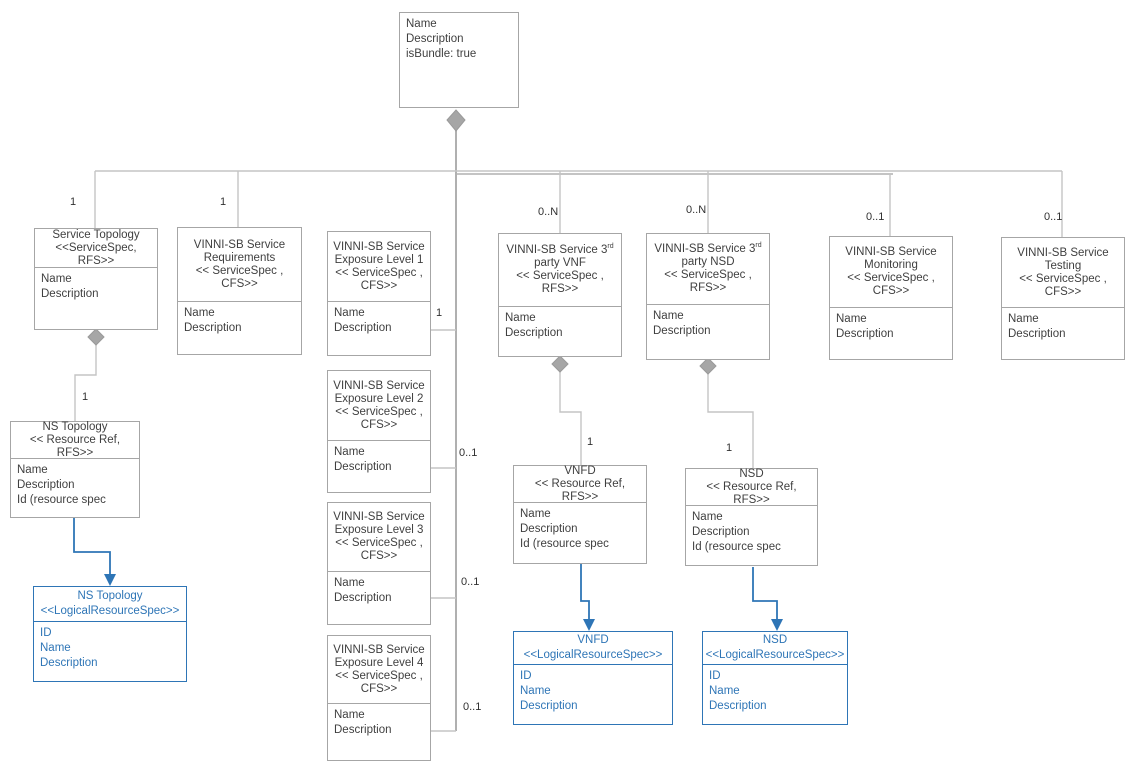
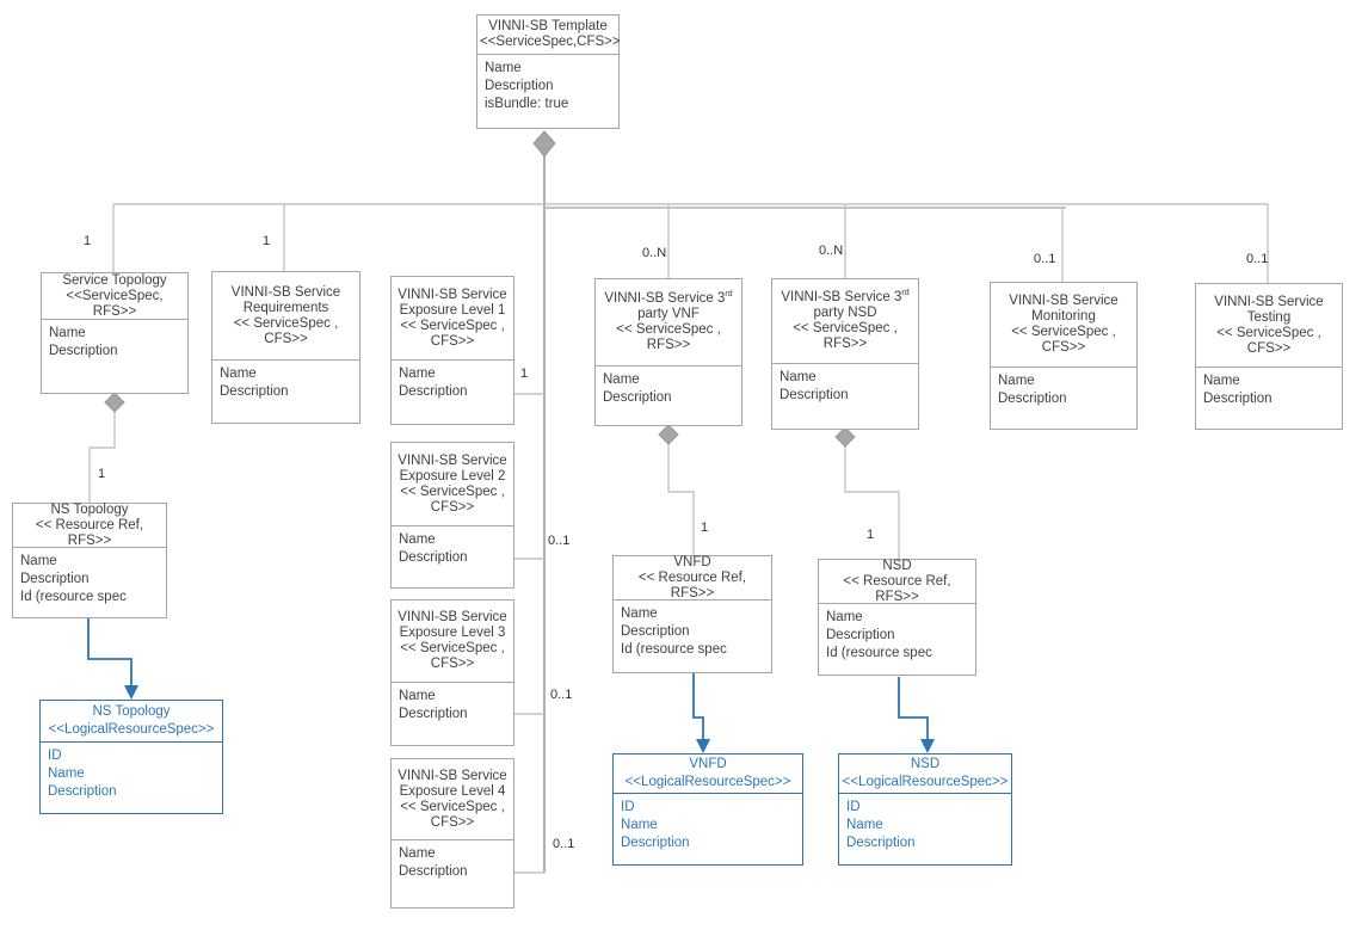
+ VINNI-SB Template
+ <<ServiceSpec,CFS>>
  Name
  Description
  isBundle: true
  Service Topology
  <<ServiceSpec,
  RFS>>
  Name
  Description
  VINNI-SB Service
  Requirements
  << ServiceSpec ,
  CFS>>
  Name
  Description
  VINNI-SB Service
  Exposure Level 1
  << ServiceSpec ,
  CFS>>
  Name
  Description
  VINNI-SB Service
  Exposure Level 2
  << ServiceSpec ,
  CFS>>
  Name
  Description
  VINNI-SB Service
  Exposure Level 3
  << ServiceSpec ,
  CFS>>
  Name
  Description
  VINNI-SB Service
  Exposure Level 4
  << ServiceSpec ,
  CFS>>
  Name
  Description
  VINNI-SB Service 3
  party VNF
  << ServiceSpec ,
  RFS>>
  Name
  Description
  VINNI-SB Service 3
  party NSD
  << ServiceSpec ,
  RFS>>
  Name
  Description
  VINNI-SB Service
  Monitoring
  << ServiceSpec ,
  CFS>>
  Name
  Description
  VINNI-SB Service
  Testing
  << ServiceSpec ,
  CFS>>
  Name
  Description
  NS Topology
  << Resource Ref,
  RFS>>
  Name
  Description
  Id (resource spec
  VNFD
  << Resource Ref,
  RFS>>
  Name
  Description
  Id (resource spec
  NSD
  << Resource Ref,
  RFS>>
  Name
  Description
  Id (resource spec
  NS Topology
  <<LogicalResourceSpec>>
  ID
  Name
  Description
  VNFD
  <<LogicalResourceSpec>>
  ID
  Name
  Description
  NSD
  <<LogicalResourceSpec>>
  ID
  Name
  Description
  1
  1
  0..N
  0..N
  0..1
  0..1
  1
  0..1
  0..1
  0..1
  1
  1
  1
